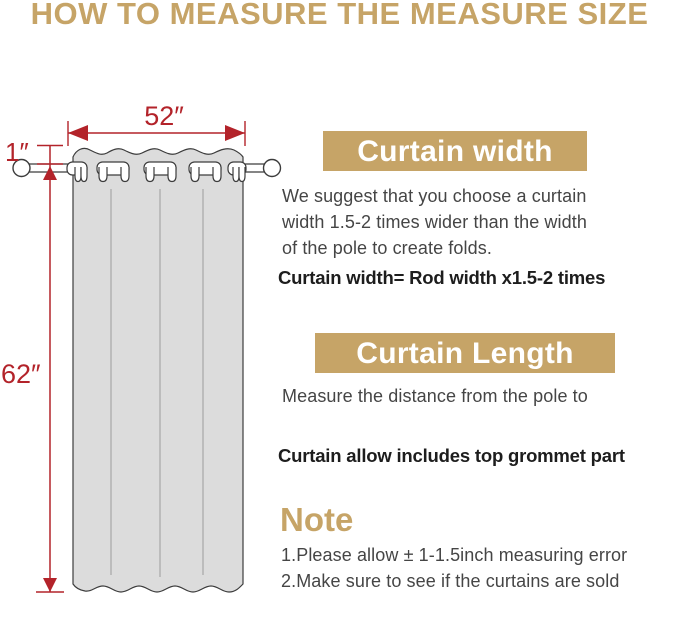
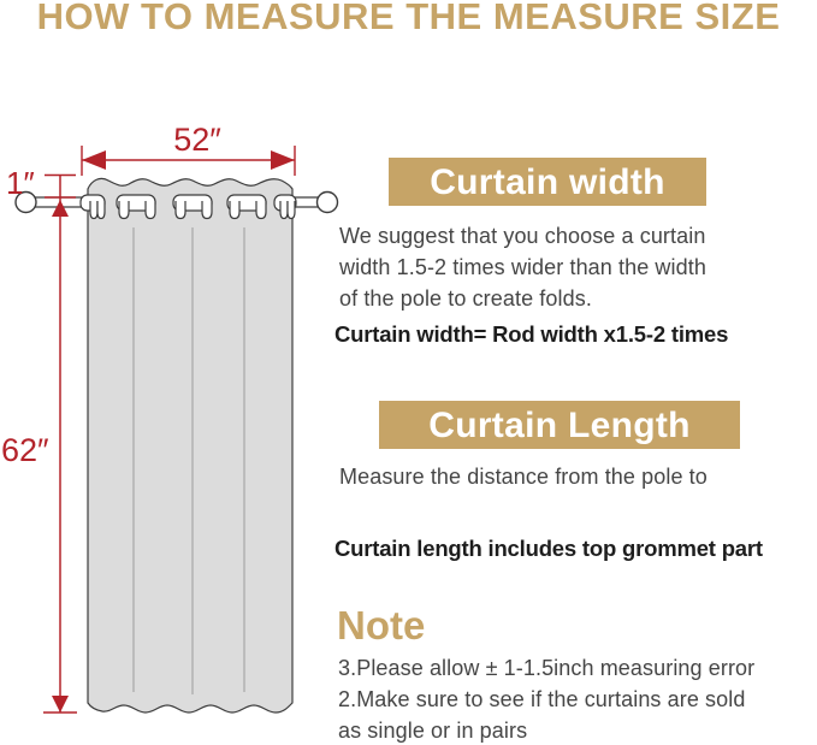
  HOW TO MEASURE THE MEASURE SIZE
  52″
  1″
  62″
  Curtain width
  We suggest that you choose a curtain
  width 1.5-2 times wider than the width
  of the pole to create folds.
  Curtain width= Rod width x1.5-2 times
  Curtain Length
  Measure the distance from the pole to
- Curtain allow includes top grommet part
+ Curtain length includes top grommet part
  Note
- 1.Please allow ± 1-1.5inch measuring error
+ 3.Please allow ± 1-1.5inch measuring error
  2.Make sure to see if the curtains are sold
+ as single or in pairs
